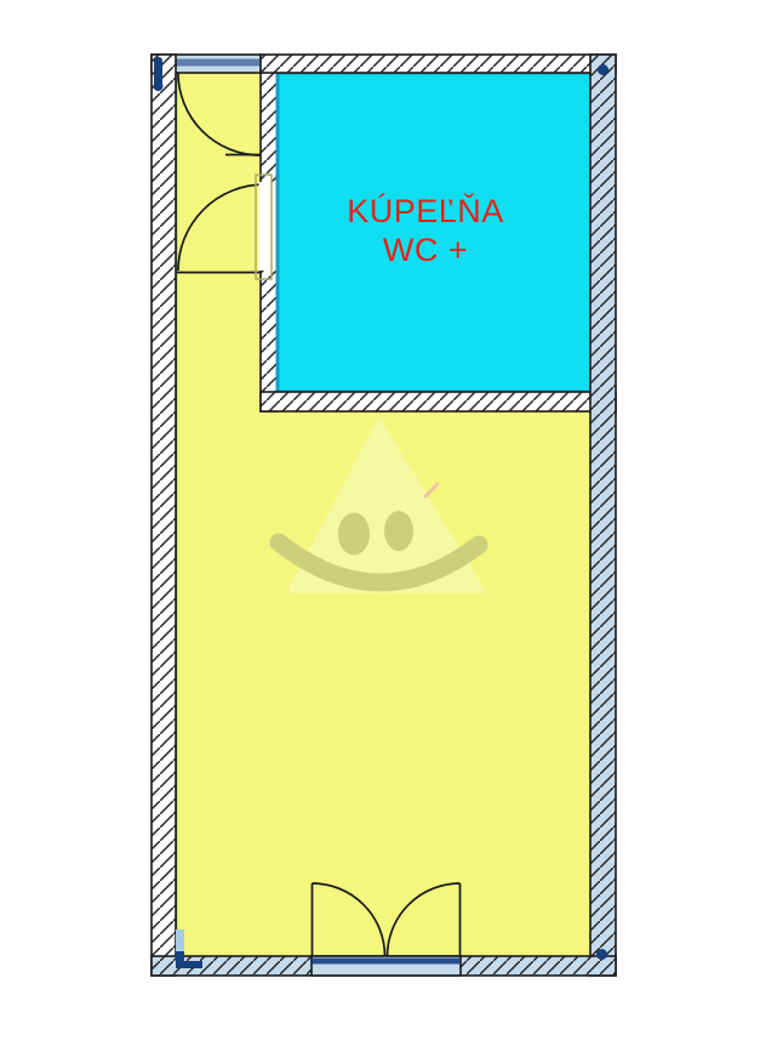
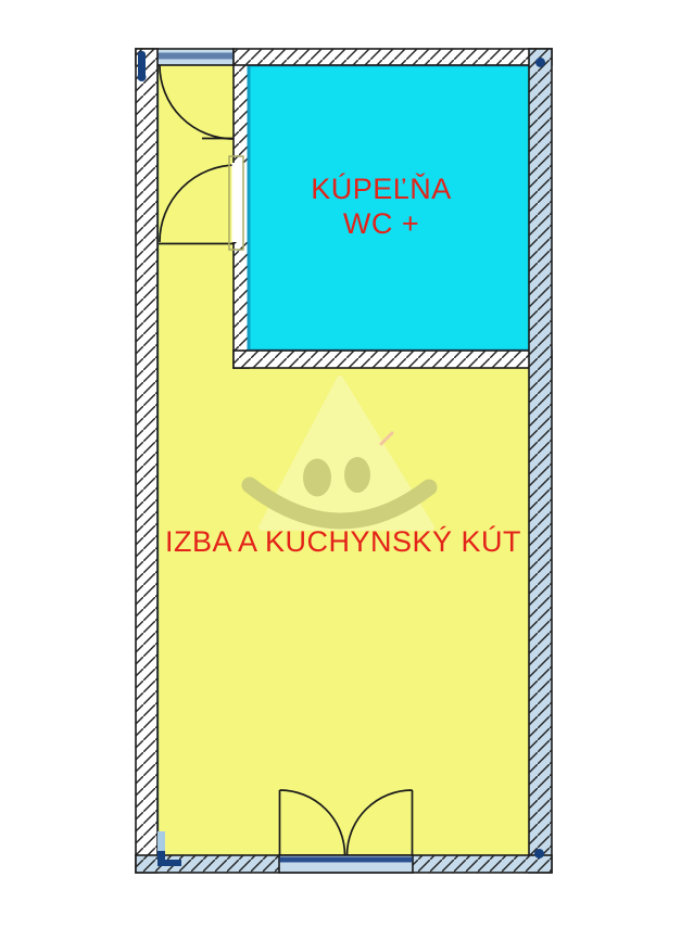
+ IZBA A KUCHYNSKÝ KÚT
  KÚPEĽŇA
  WC +
